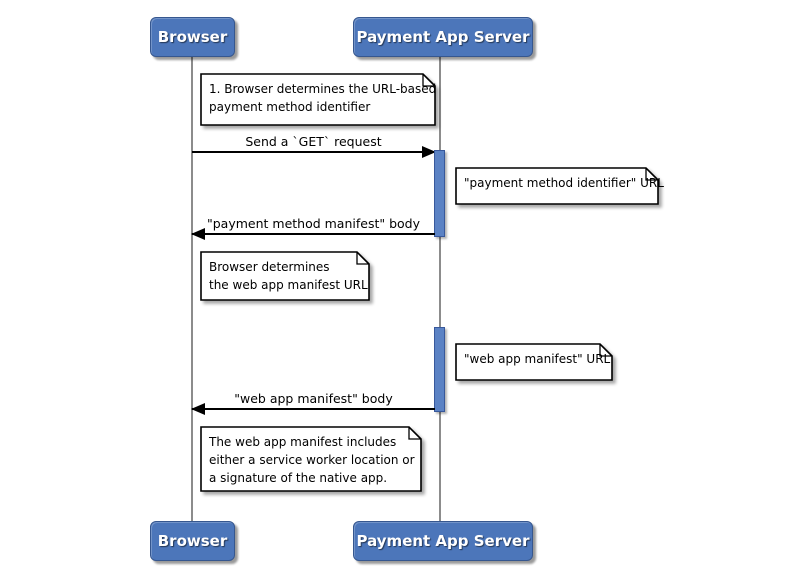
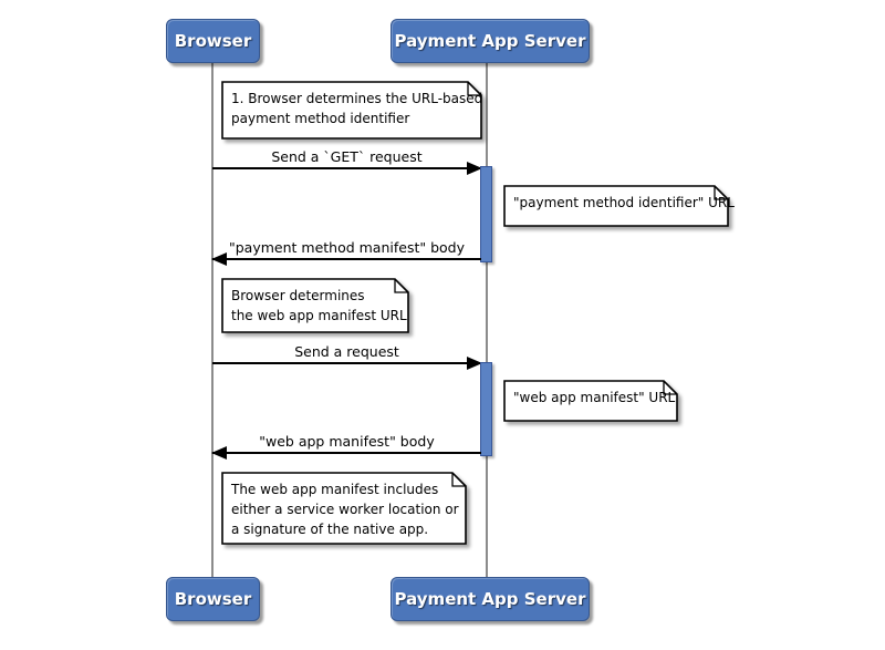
  Browser
  Payment App Server
  1. Browser determines the URL-based
  payment method identifier
  Send a `GET` request
  "payment method identifier" URL
  "payment method manifest" body
  Browser determines
  the web app manifest URL
+ Send a request
  "web app manifest" URL
  "web app manifest" body
  The web app manifest includes
  either a service worker location or
  a signature of the native app.
  Browser
  Payment App Server
